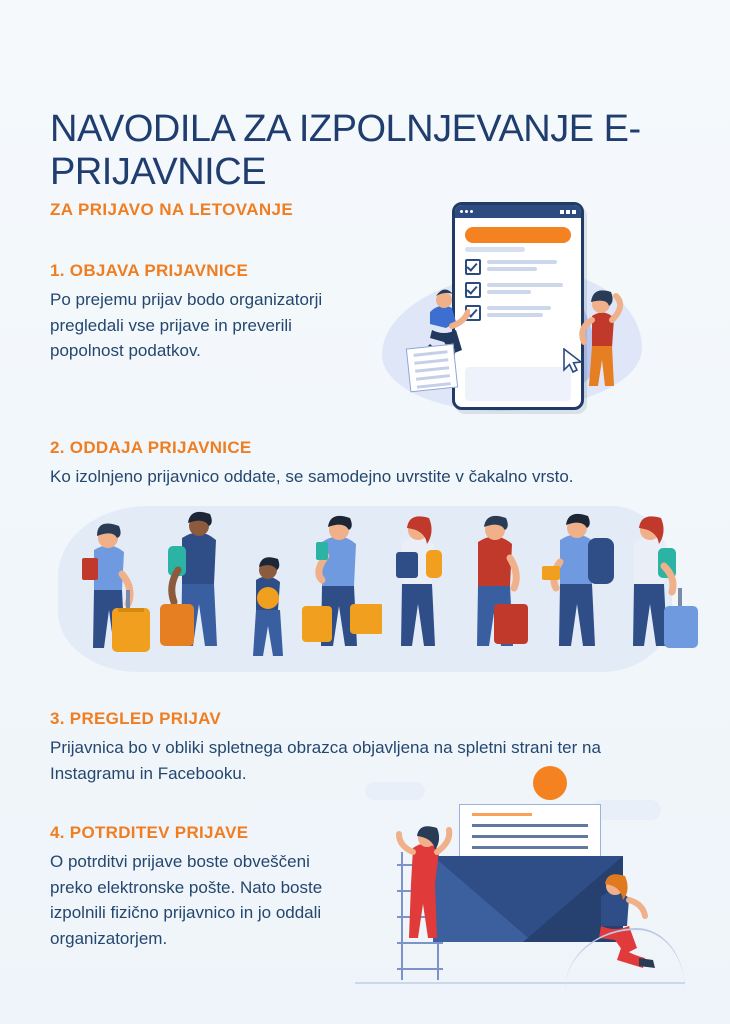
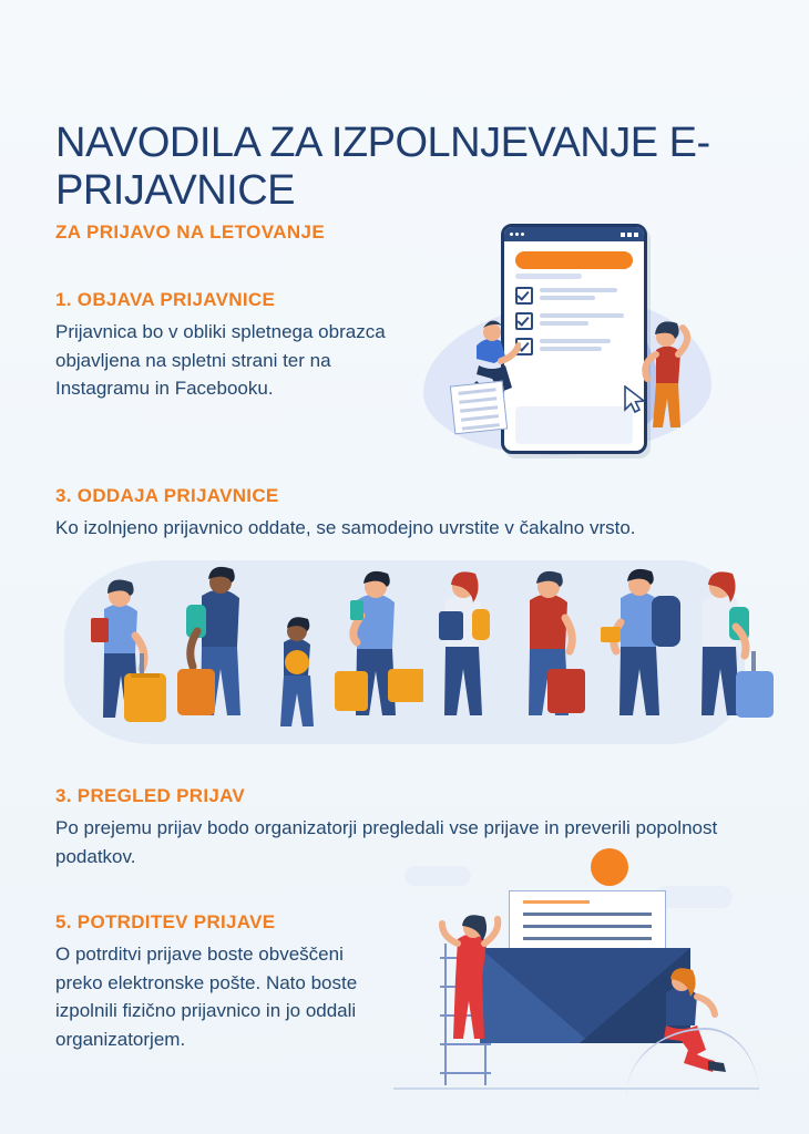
  NAVODILA ZA IZPOLNJEVANJE E-PRIJAVNICE
  ZA PRIJAVO NA LETOVANJE
  1. OBJAVA PRIJAVNICE
- Po prejemu prijav bodo organizatorji pregledali vse prijave in preverili popolnost podatkov.
+ Prijavnica bo v obliki spletnega obrazca objavljena na spletni strani ter na Instagramu in Facebooku.
- 2. ODDAJA PRIJAVNICE
+ 3. ODDAJA PRIJAVNICE
  Ko izolnjeno prijavnico oddate, se samodejno uvrstite v čakalno vrsto.
  3. PREGLED PRIJAV
- Prijavnica bo v obliki spletnega obrazca objavljena na spletni strani ter na Instagramu in Facebooku.
+ Po prejemu prijav bodo organizatorji pregledali vse prijave in preverili popolnost podatkov.
- 4. POTRDITEV PRIJAVE
+ 5. POTRDITEV PRIJAVE
  O potrditvi prijave boste obveščeni preko elektronske pošte. Nato boste izpolnili fizično prijavnico in jo oddali organizatorjem.
